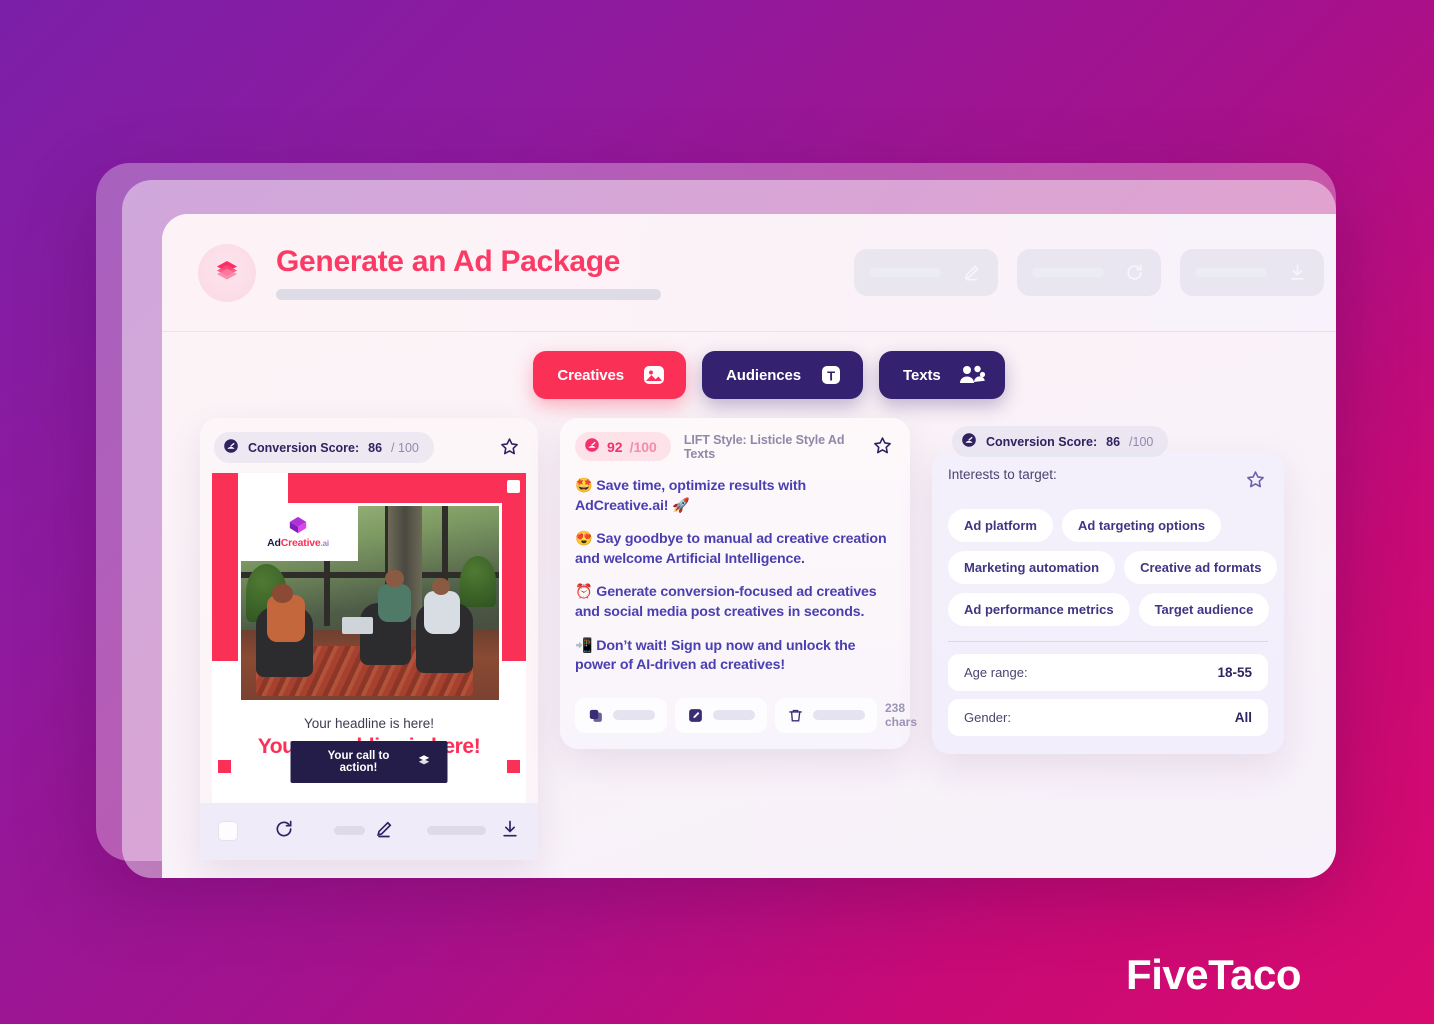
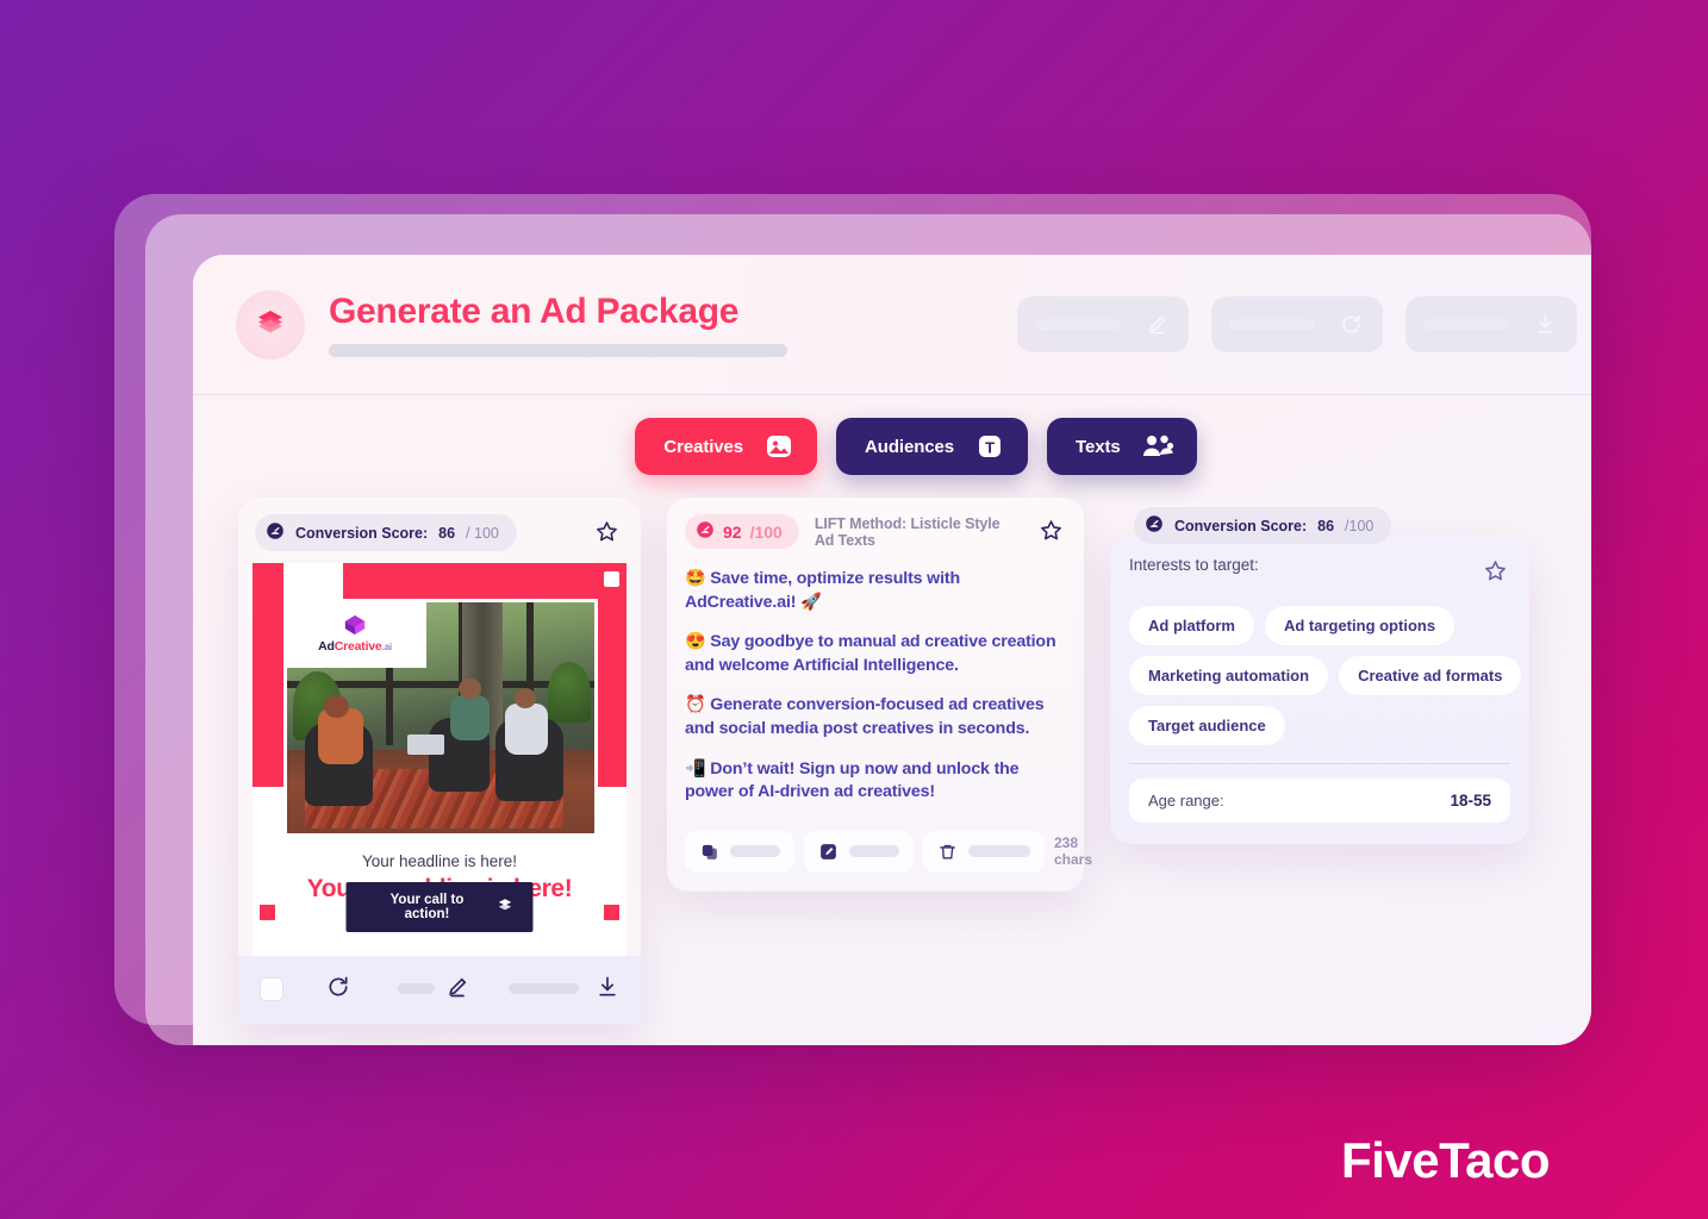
  Generate an Ad Package
  Creatives
  Audiences
  T
  Texts
  Conversion Score:
  86
  / 100
  AdCreative.ai
  Your headline is here!
  Your call to action!
  92
  /100
- LIFT Style: Listicle Style Ad Texts
+ LIFT Method: Listicle Style Ad Texts
  🤩 Save time, optimize results with AdCreative.ai! 🚀
  😍 Say goodbye to manual ad creative creation and welcome Artificial Intelligence.
  ⏰ Generate conversion-focused ad creatives and social media post creatives in seconds.
  📲 Don’t wait! Sign up now and unlock the power of AI-driven ad creatives!
  238 chars
  Conversion Score:
  86
  /100
  Interests to target:
  Ad platform
  Ad targeting options
  Marketing automation
  Creative ad formats
- Ad performance metrics
  Target audience
  Age range:
  18-55
- Gender:
- All
  FiveTaco
